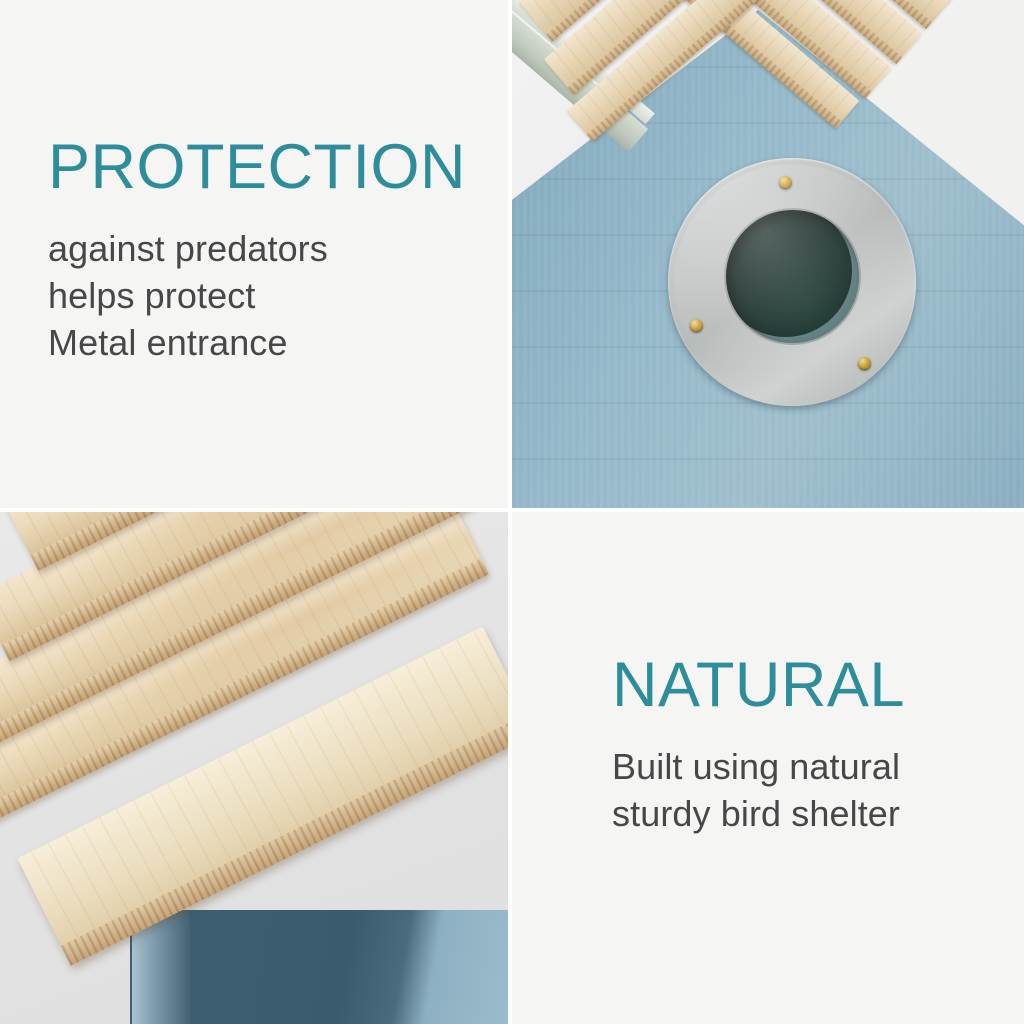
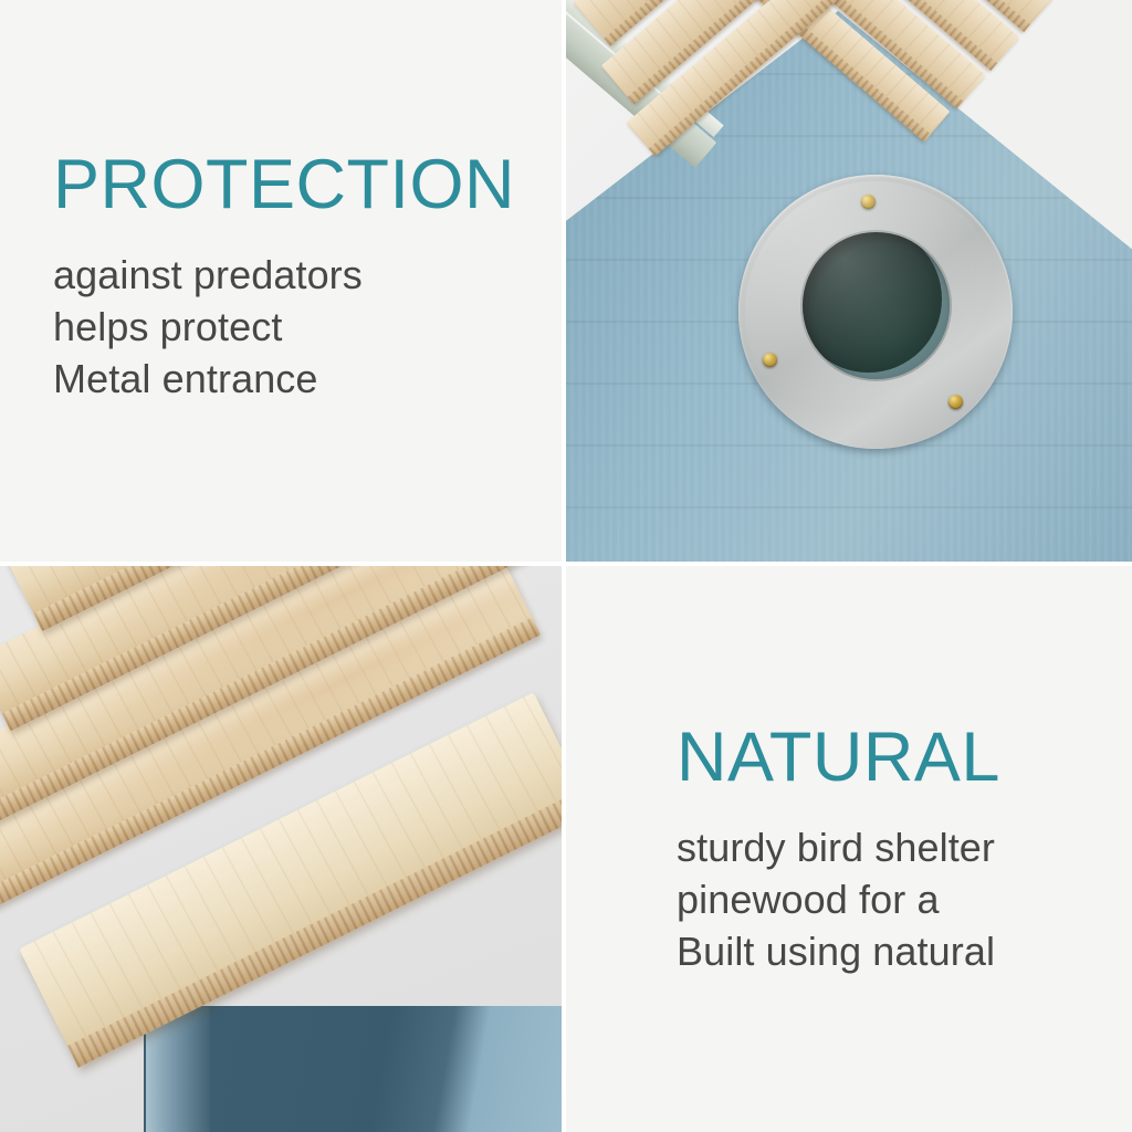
  PROTECTION
  against predators
  helps protect
  Metal entrance
  NATURAL
- Built using natural
+ sturdy bird shelter
+ pinewood for a
- sturdy bird shelter
+ Built using natural
